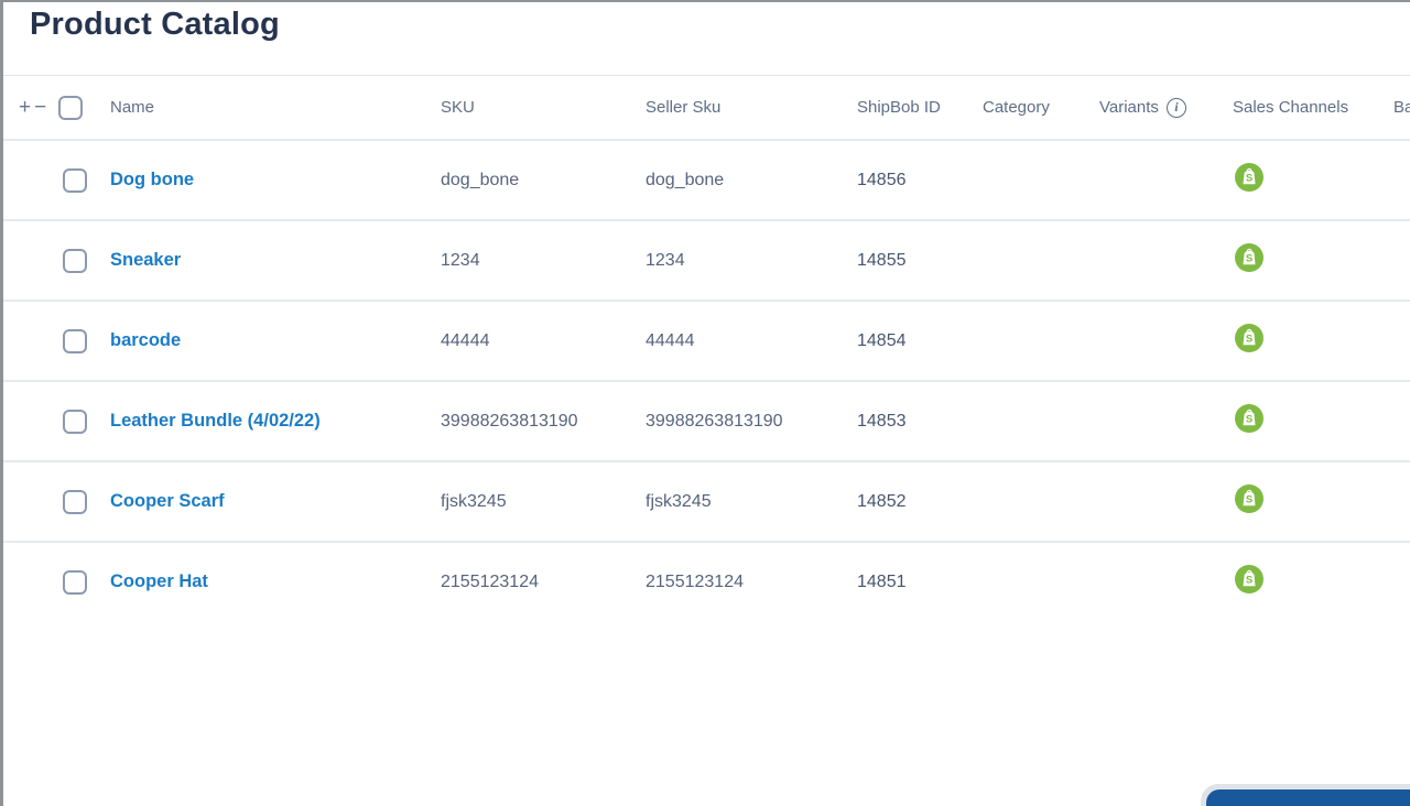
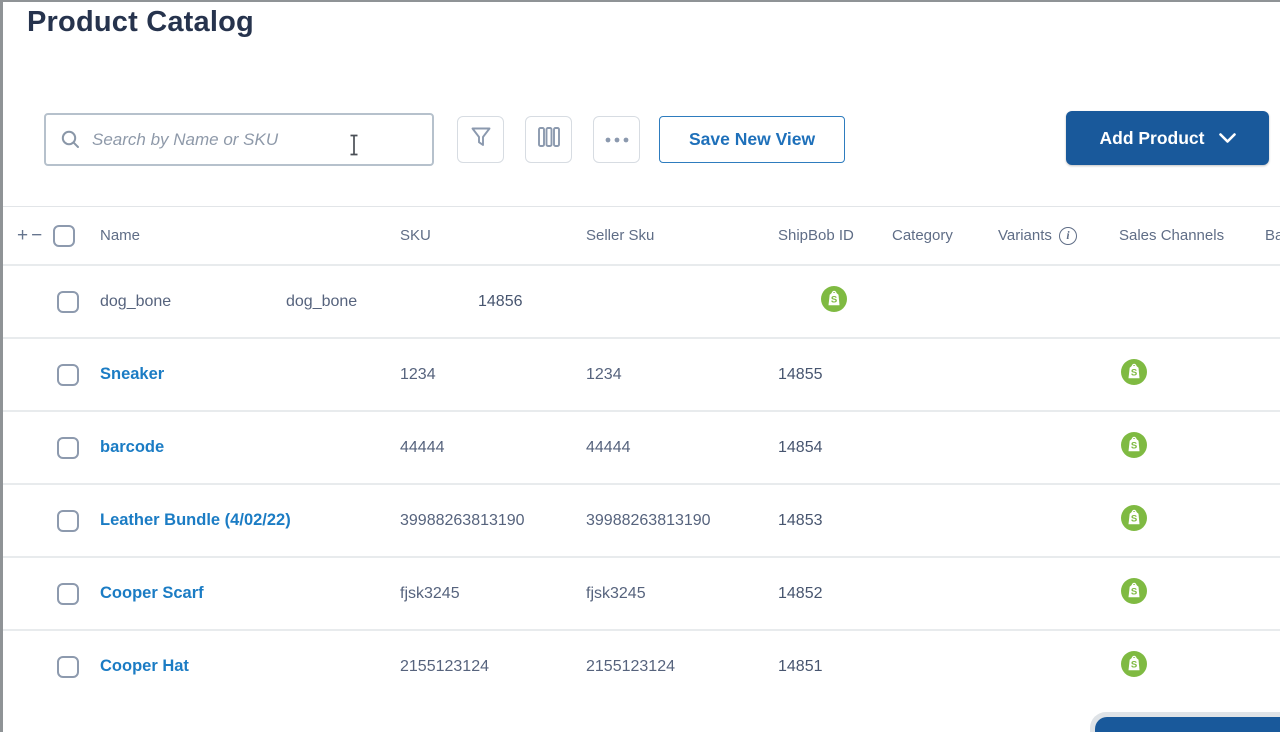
  Product Catalog
+ Search by Name or SKU
+ Save New View
+ Add Product
  +
  −
  Name
  SKU
  Seller Sku
  ShipBob ID
  Category
  Variants
  i
  Sales Channels
  Ba
- Dog bone
  dog_bone
  dog_bone
  14856
  S
  Sneaker
  1234
  1234
  14855
  S
  barcode
  44444
  44444
  14854
  S
  Leather Bundle (4/02/22)
  39988263813190
  39988263813190
  14853
  S
  Cooper Scarf
  fjsk3245
  fjsk3245
  14852
  S
  Cooper Hat
  2155123124
  2155123124
  14851
  S
